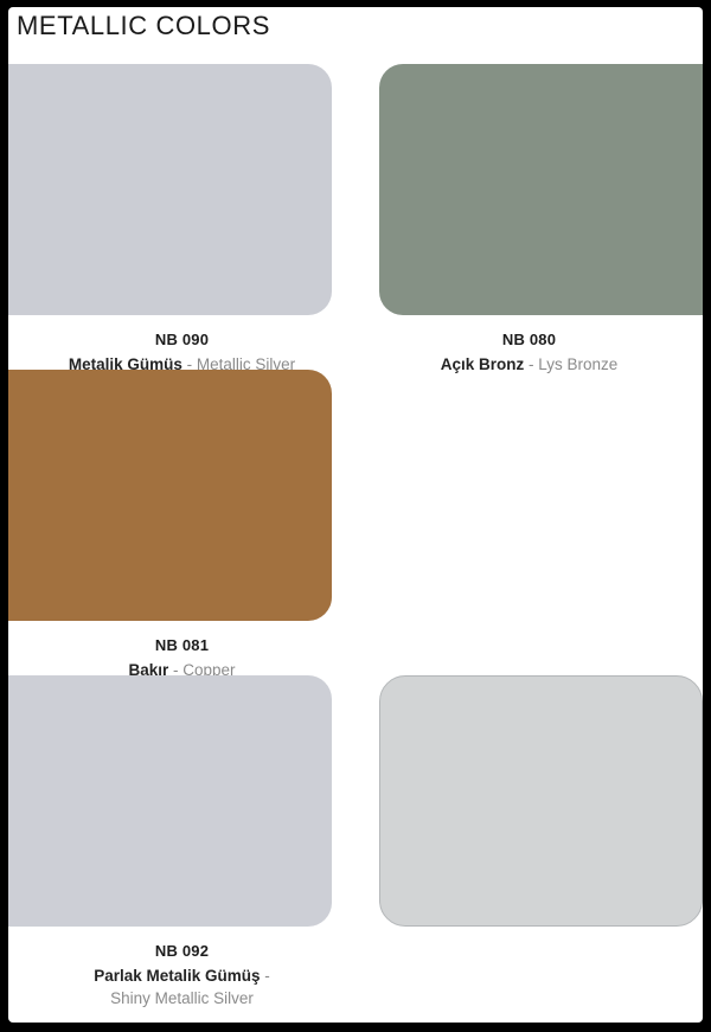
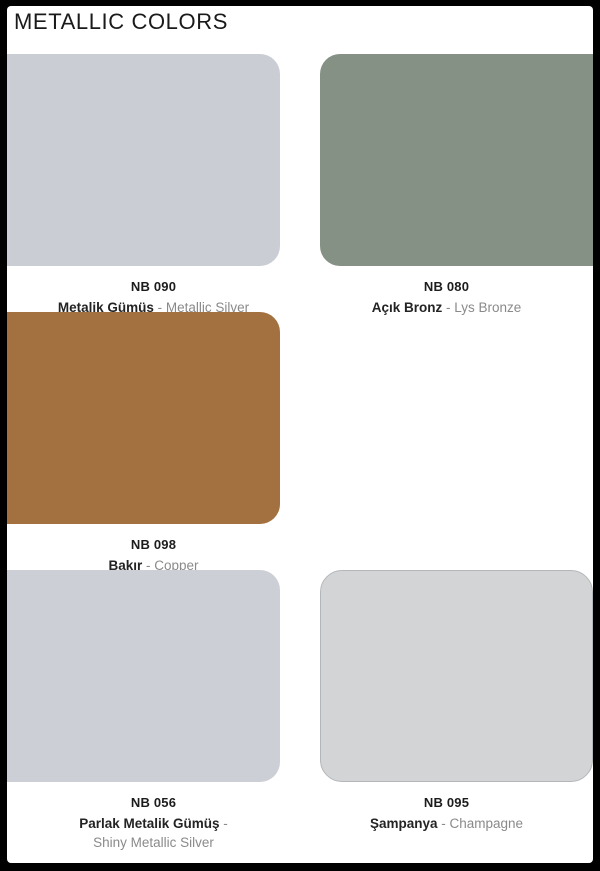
  METALLIC COLORS
  NB 090
  Metalik Gümüş - Metallic Silver
  NB 080
  Açık Bronz - Lys Bronze
- NB 081
+ NB 098
  Bakır - Copper
- NB 092
+ NB 056
  Parlak Metalik Gümüş -
  Shiny Metallic Silver
+ NB 095
+ Şampanya - Champagne
